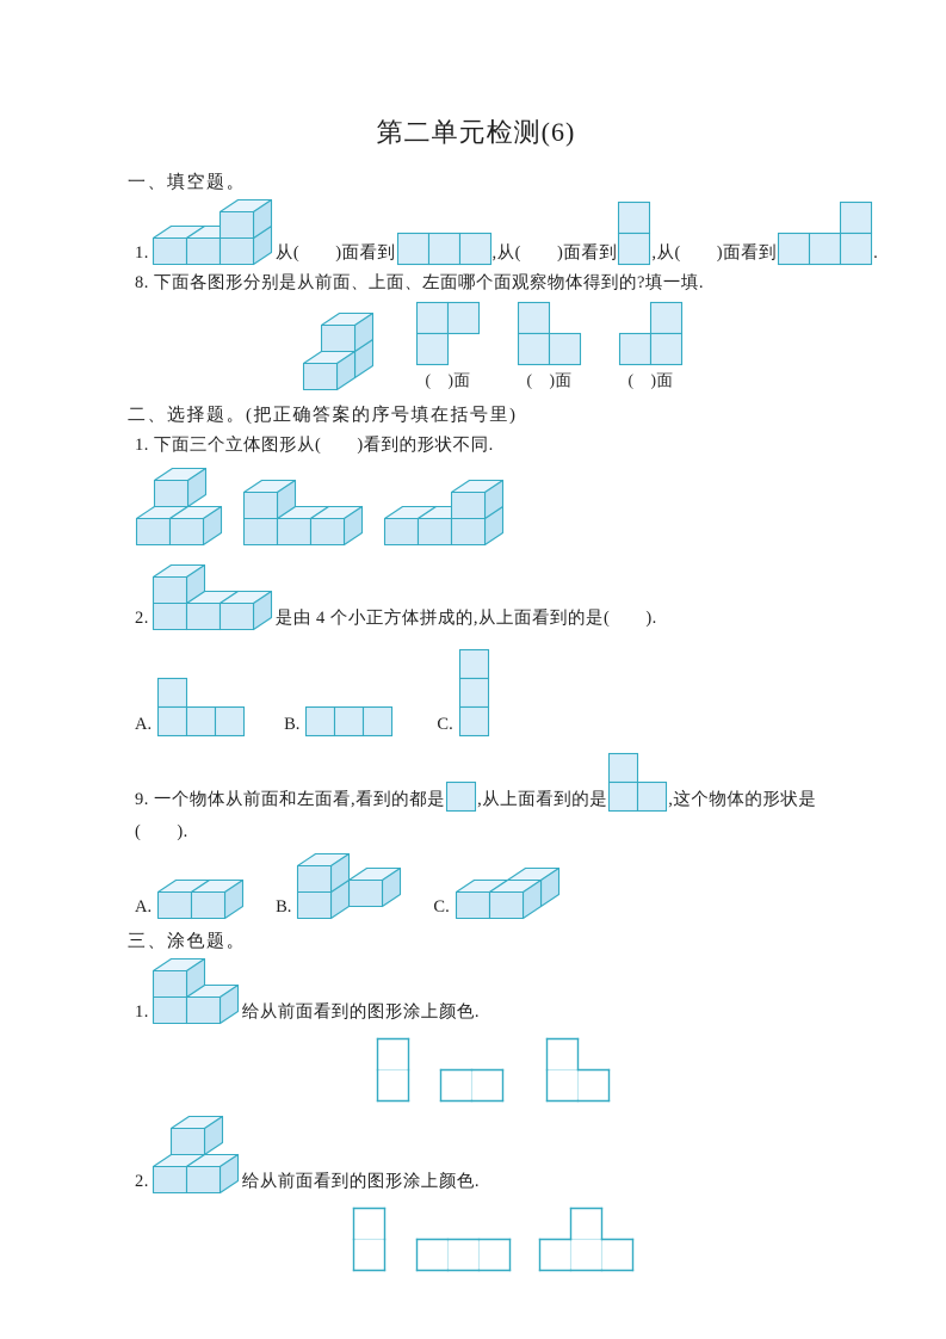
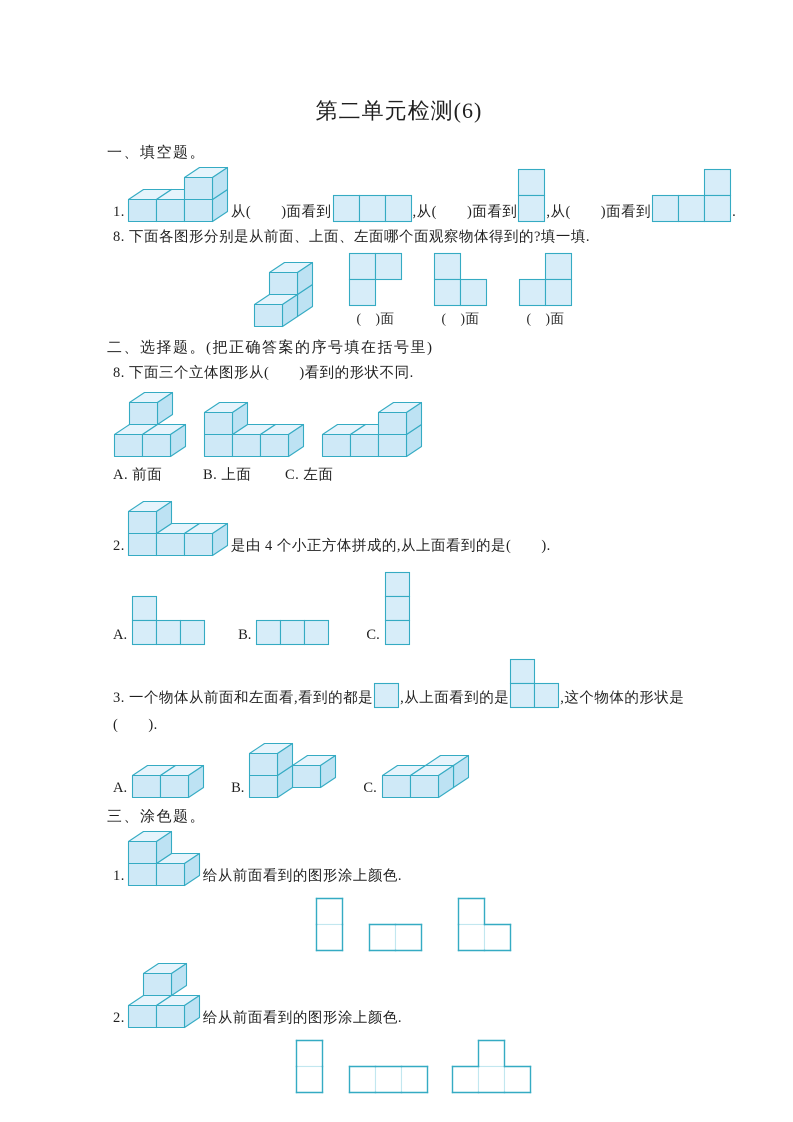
  第二单元检测(6)
  一、填空题。
  1.
  从( )面看到
  ,从( )面看到
  ,从( )面看到
  .
  8. 下面各图形分别是从前面、上面、左面哪个面观察物体得到的?填一填.
  ( )面
  ( )面
  ( )面
  二、选择题。(把正确答案的序号填在括号里)
- 1. 下面三个立体图形从( )看到的形状不同.
+ 8. 下面三个立体图形从( )看到的形状不同.
+ A. 前面
+ B. 上面
+ C. 左面
  2.
  是由 4 个小正方体拼成的,从上面看到的是( ).
  A.
  B.
  C.
- 9. 一个物体从前面和左面看,看到的都是
+ 3. 一个物体从前面和左面看,看到的都是
  ,从上面看到的是
  ,这个物体的形状是
  ( ).
  A.
  B.
  C.
  三、涂色题。
  1.
  给从前面看到的图形涂上颜色.
  2.
  给从前面看到的图形涂上颜色.
